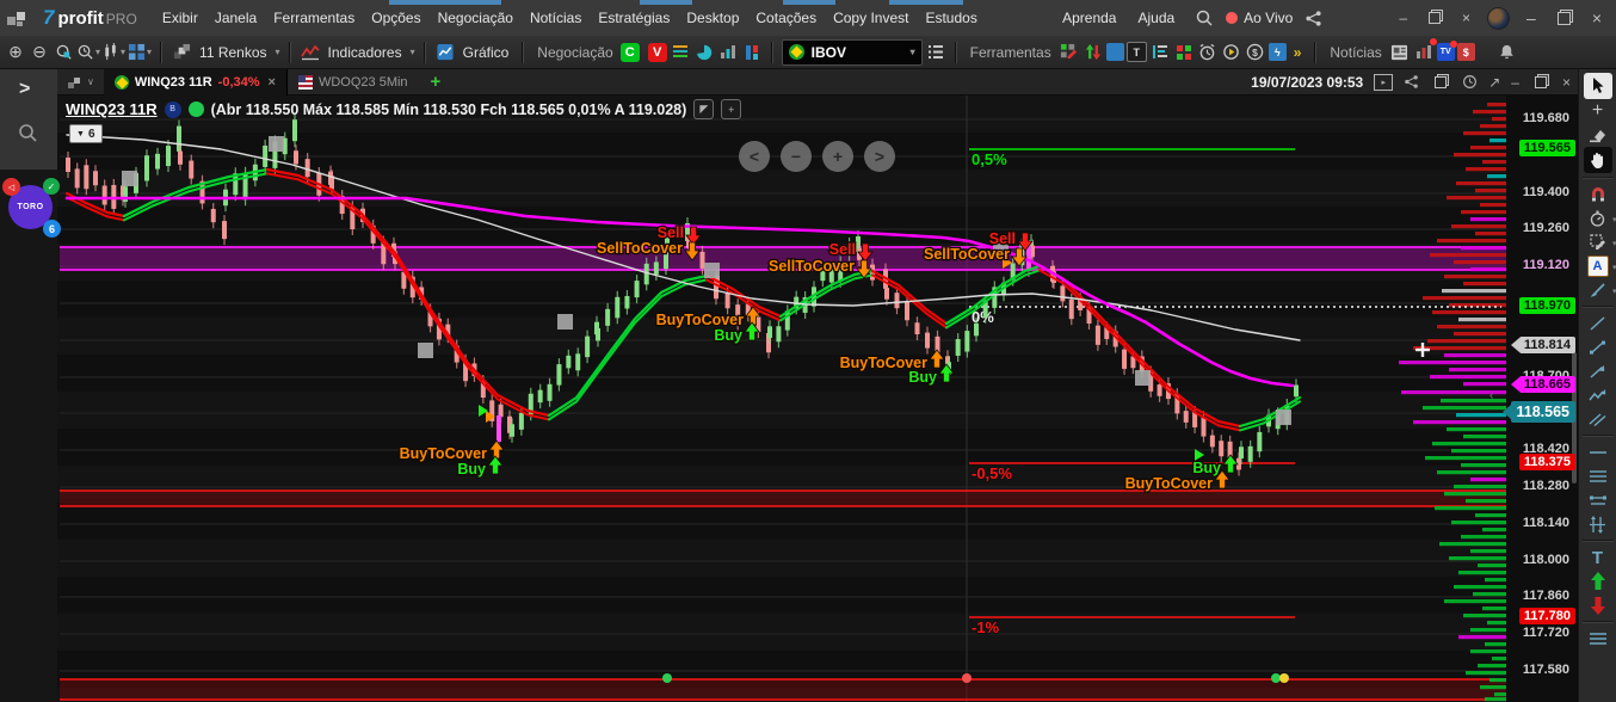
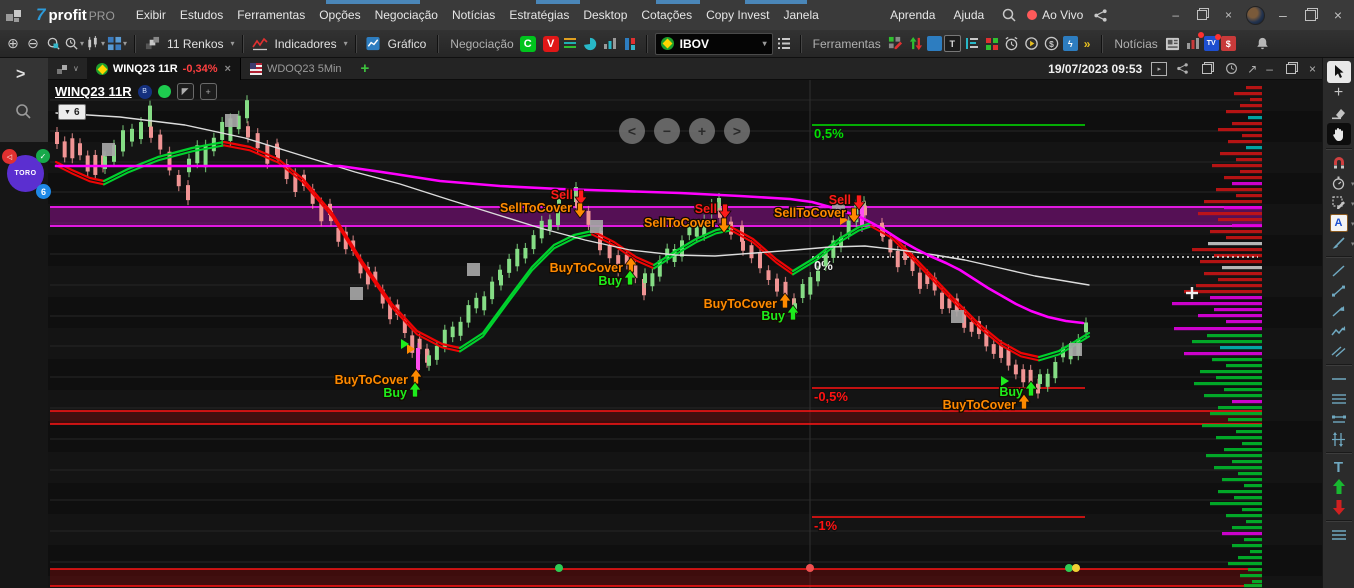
  7
  profit
  PRO
  Exibir
- Janela
+ Estudos
  Ferramentas
  Opções
  Negociação
  Notícias
  Estratégias
  Desktop
  Cotações
  Copy Invest
- Estudos
+ Janela
  Aprenda
  Ajuda
  Ao Vivo
  –
  ×
  –
  ×
  ⊕
  ⊖
  ▾
  ▾
  ▾
  11 Renkos
  ▾
  Indicadores
  ▾
  Gráfico
  Negociação
  C
  V
  IBOV
  ▾
  Ferramentas
  T
  $
  ϟ
  »
  Notícias
  $
  >
  ✓
  6
  ∨
  WINQ23 11R
  -0,34%
  ×
  WDOQ23 5Min
  +
  19/07/2023 09:53
  ↗
  –
  ×
  0,5%
  -0,5%
  -1%
  BuyToCover
  Buy
  BuyToCover
  Buy
  Sell
  SellToCover
  Sell
  SellToCover
  BuyToCover
  Buy
  Sell
  SellToCover
  Buy
  BuyToCover
  WINQ23 11R
- (Abr 118.550 Máx 118.585 Mín 118.530 Fch 118.565 0,01% A 119.028)
  ◤
  +
  6
  <
  −
  +
  >
- ‹
- 119.680
- 119.400
- 119.260
- 119.120
- 118.420
- 118.280
- 118.140
- 118.000
- 117.860
- 117.720
- 117.580
- 119.565
- 118.970
- 118.814
- 118.665
- 118.565
- 118.375
- 117.780
  +
  A
  T
